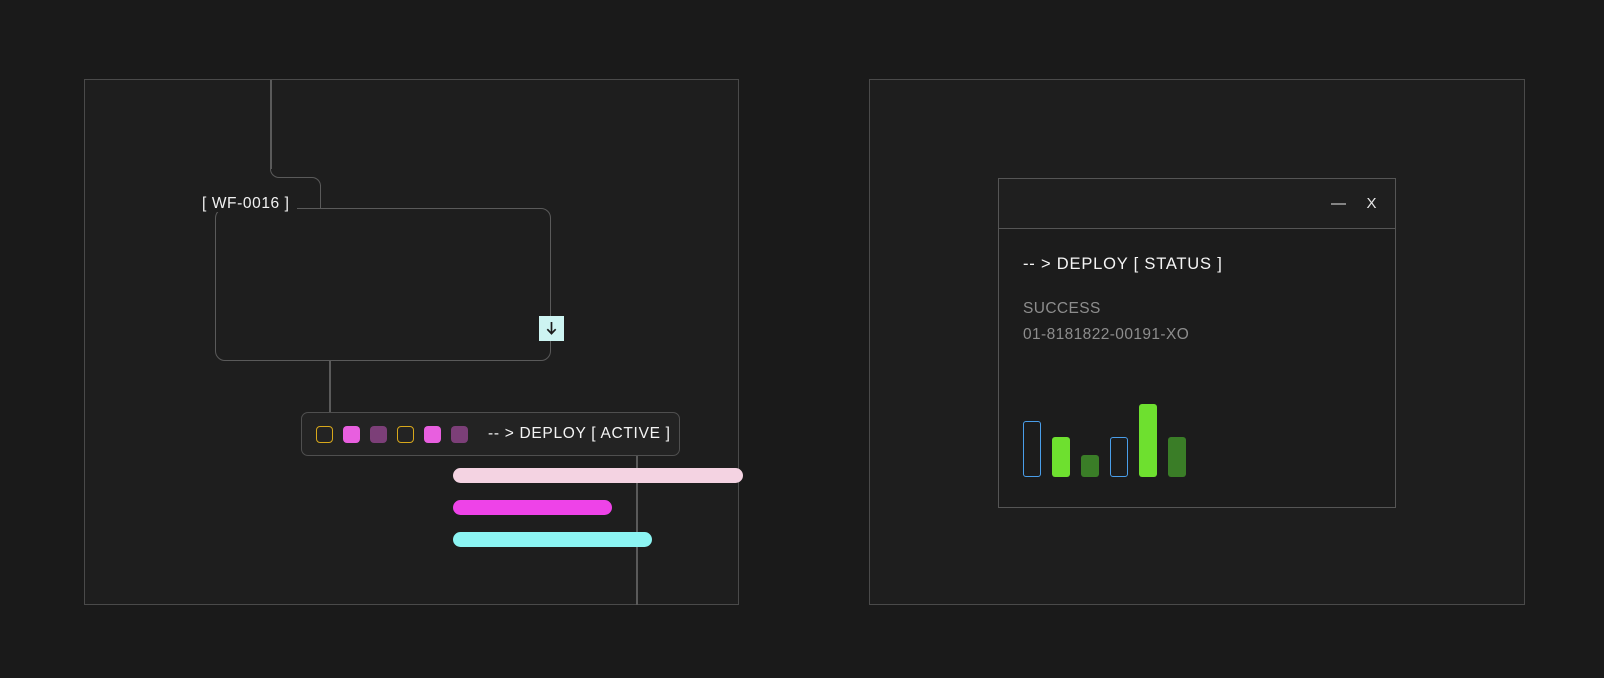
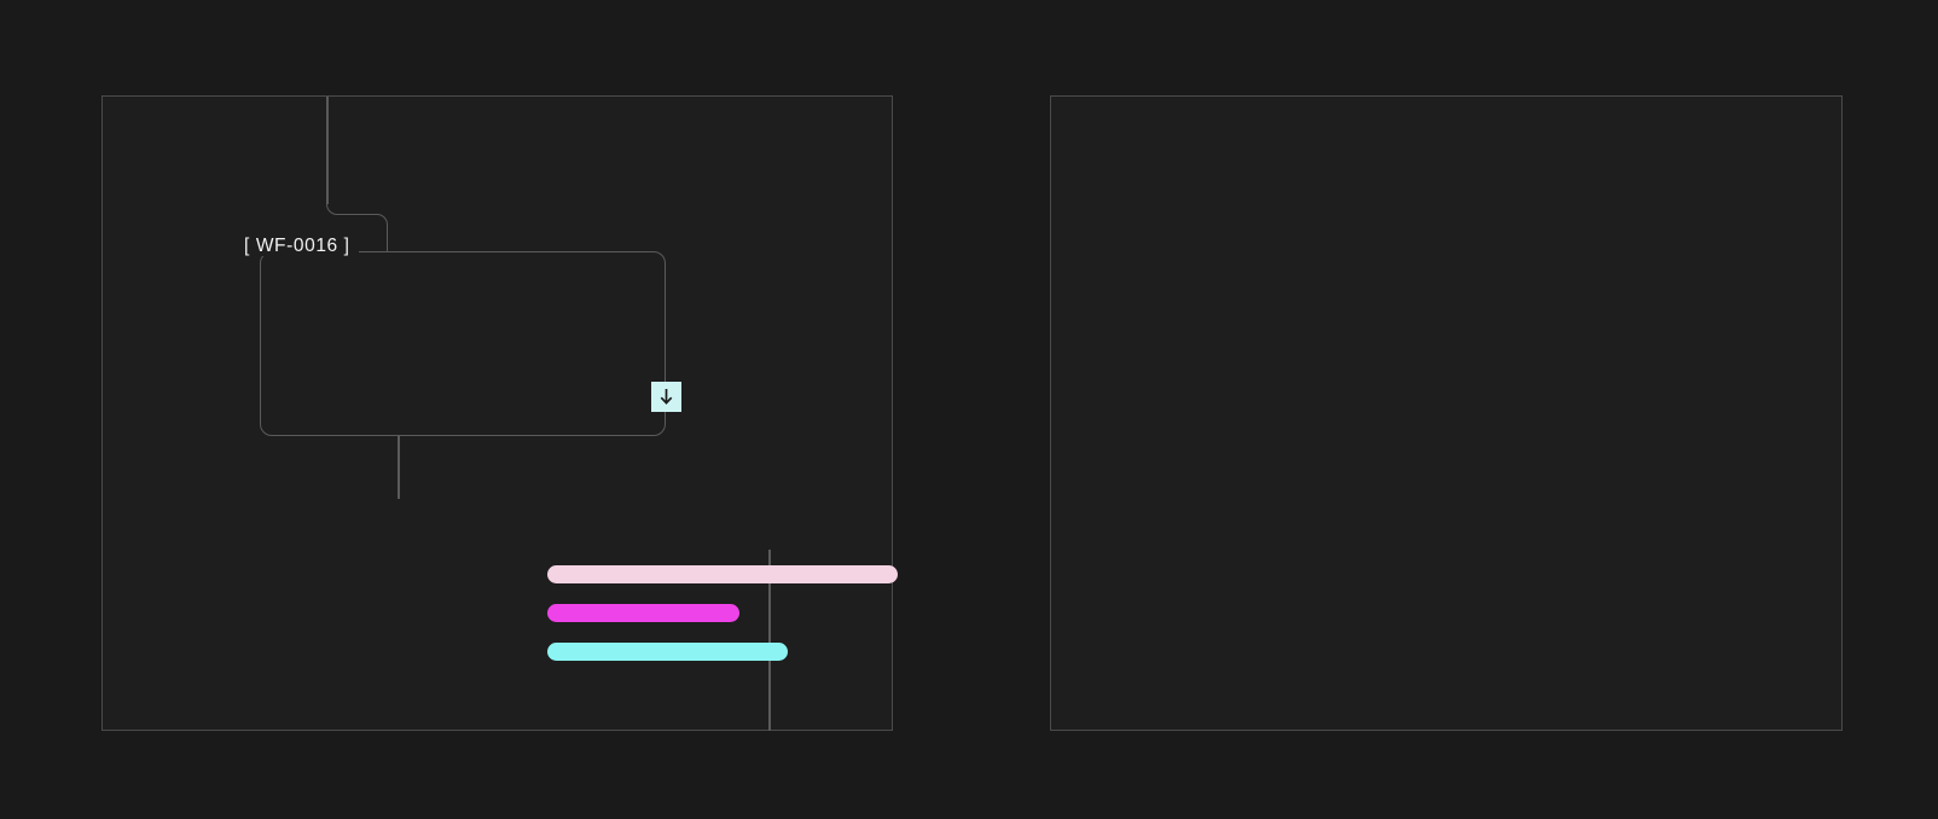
  [ WF-0016 ]
- -- > DEPLOY [ ACTIVE ]
- —
- X
- -- > DEPLOY [ STATUS ]
- SUCCESS
- 01-8181822-00191-XO
